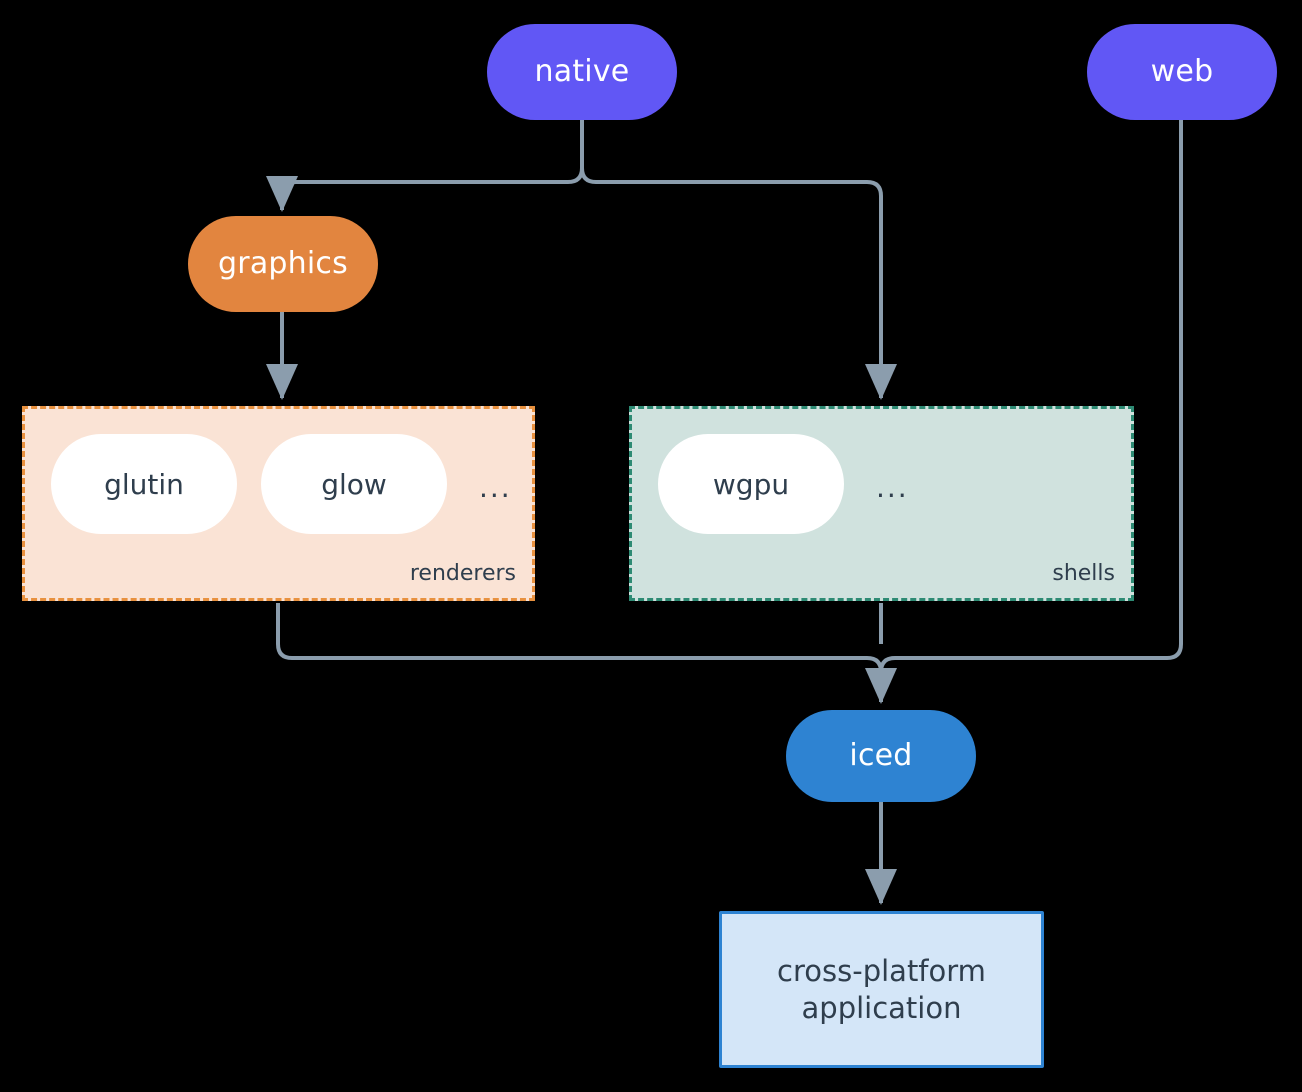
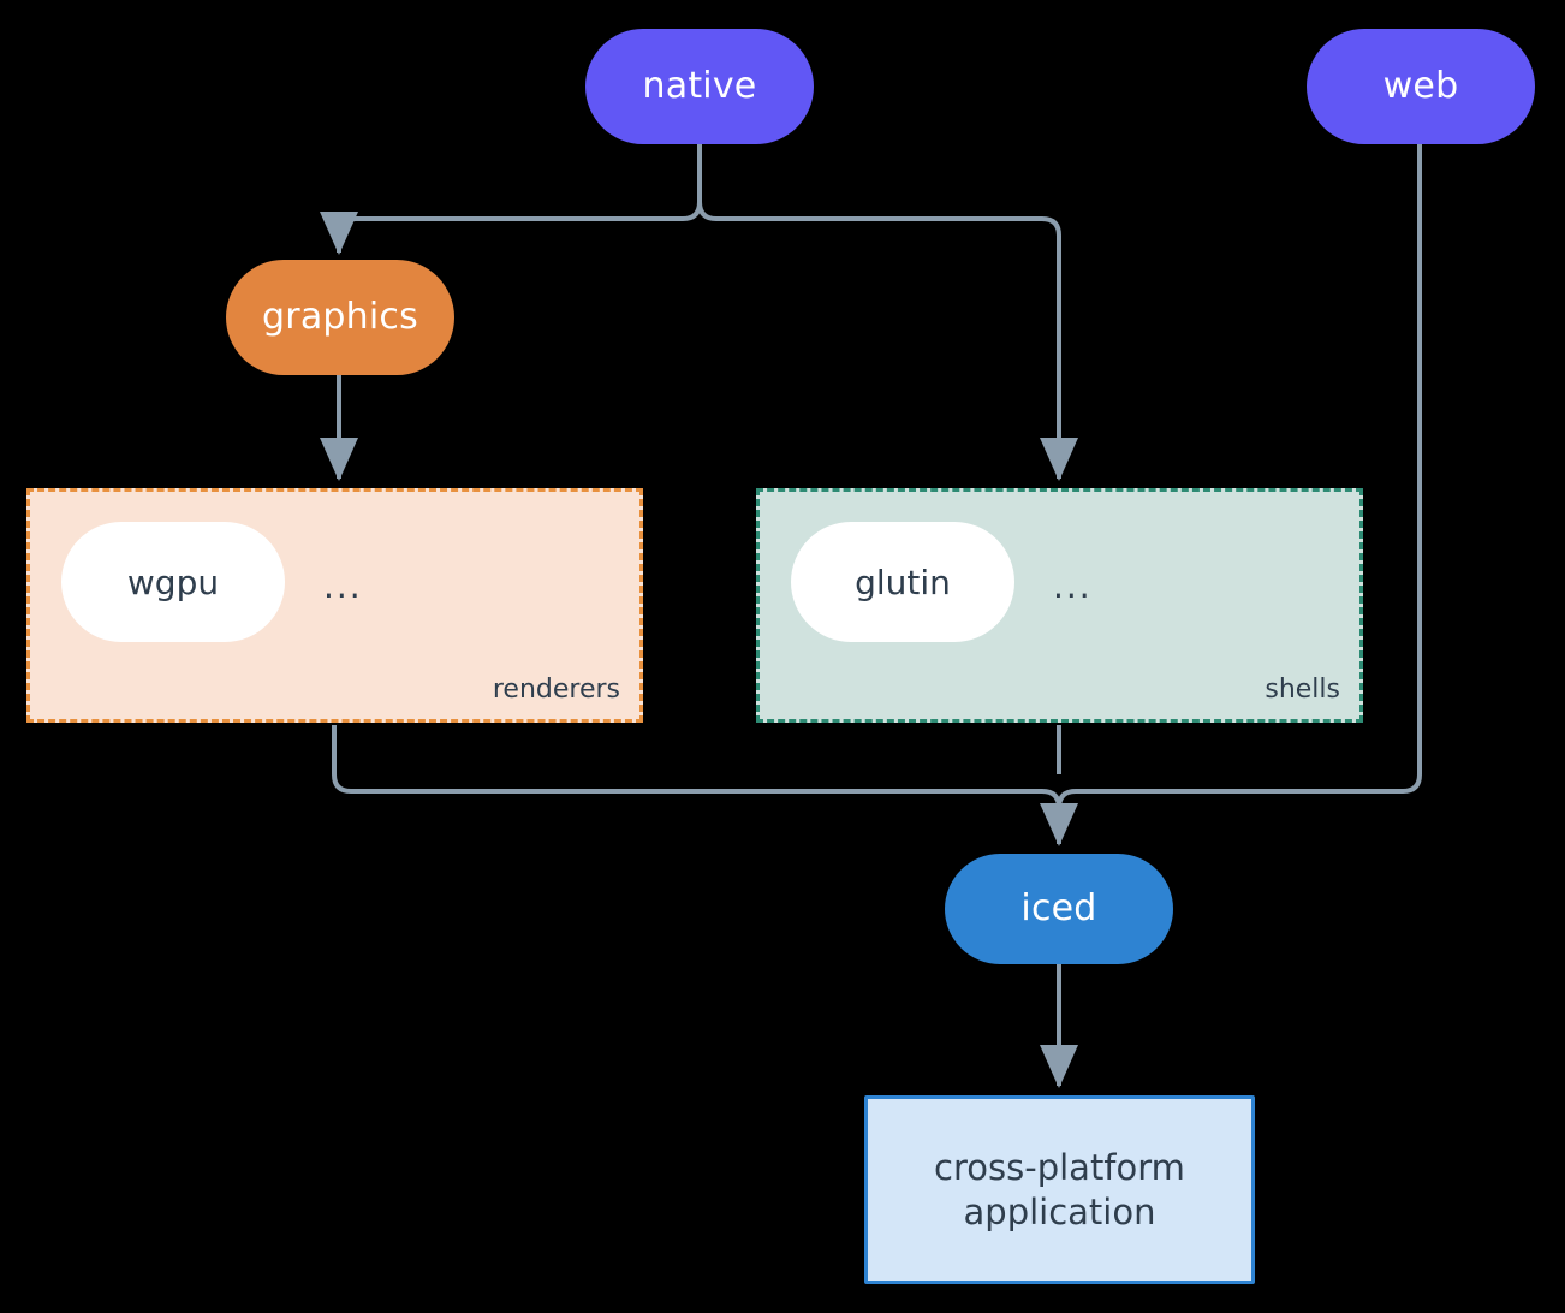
  native
  web
  graphics
- glutin
+ wgpu
- glow
  ...
  renderers
- wgpu
+ glutin
  ...
  shells
  iced
  cross-platform
  application
